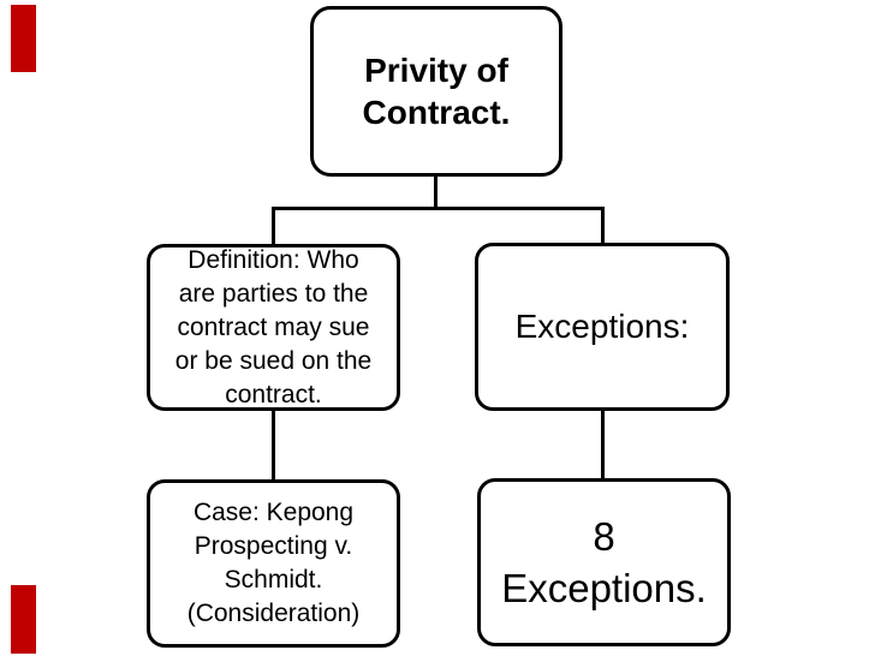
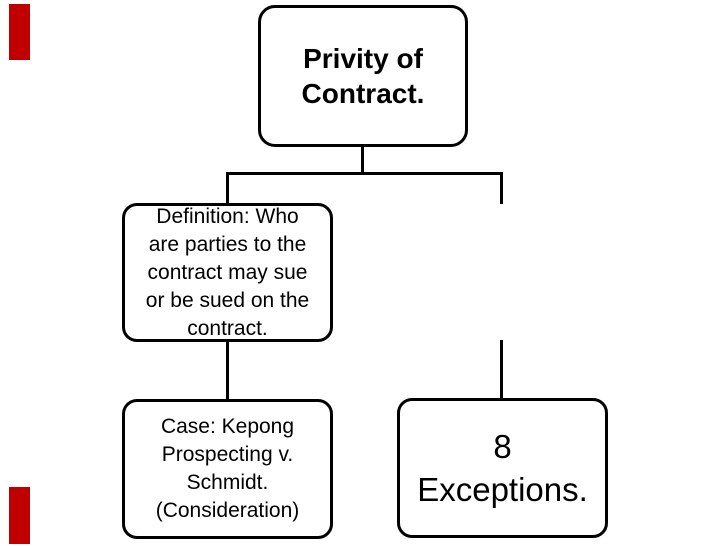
  Privity of
  Contract.
  Definition: Who
  are parties to the
  contract may sue
  or be sued on the
  contract.
- Exceptions:
  Case: Kepong
  Prospecting v.
  Schmidt.
  (Consideration)
  8
  Exceptions.
